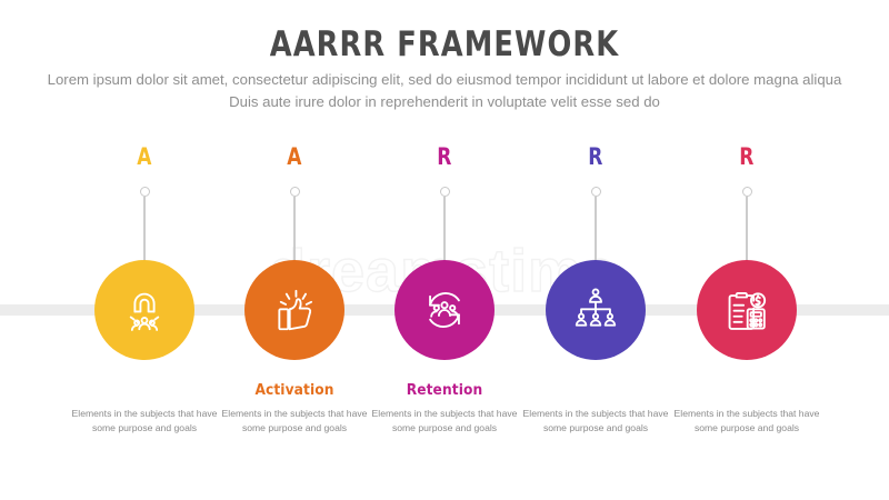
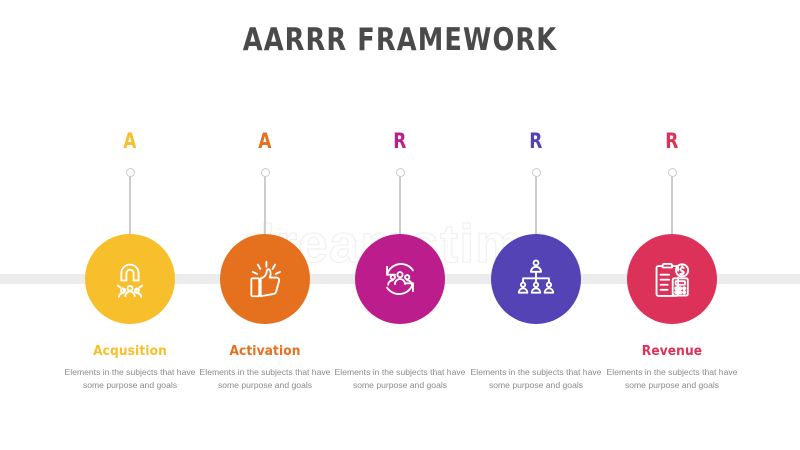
  AARRR FRAMEWORK
- Lorem ipsum dolor sit amet, consectetur adipiscing elit, sed do eiusmod tempor incididunt ut labore et dolore magna aliqua Duis aute irure dolor in reprehenderit in voluptate velit esse sed do
  A
+ Acqusition
  Elements in the subjects that have some purpose and goals
  A
  Activation
  Elements in the subjects that have some purpose and goals
  R
- Retention
  Elements in the subjects that have some purpose and goals
  R
  Elements in the subjects that have some purpose and goals
  R
+ Revenue
  Elements in the subjects that have some purpose and goals
